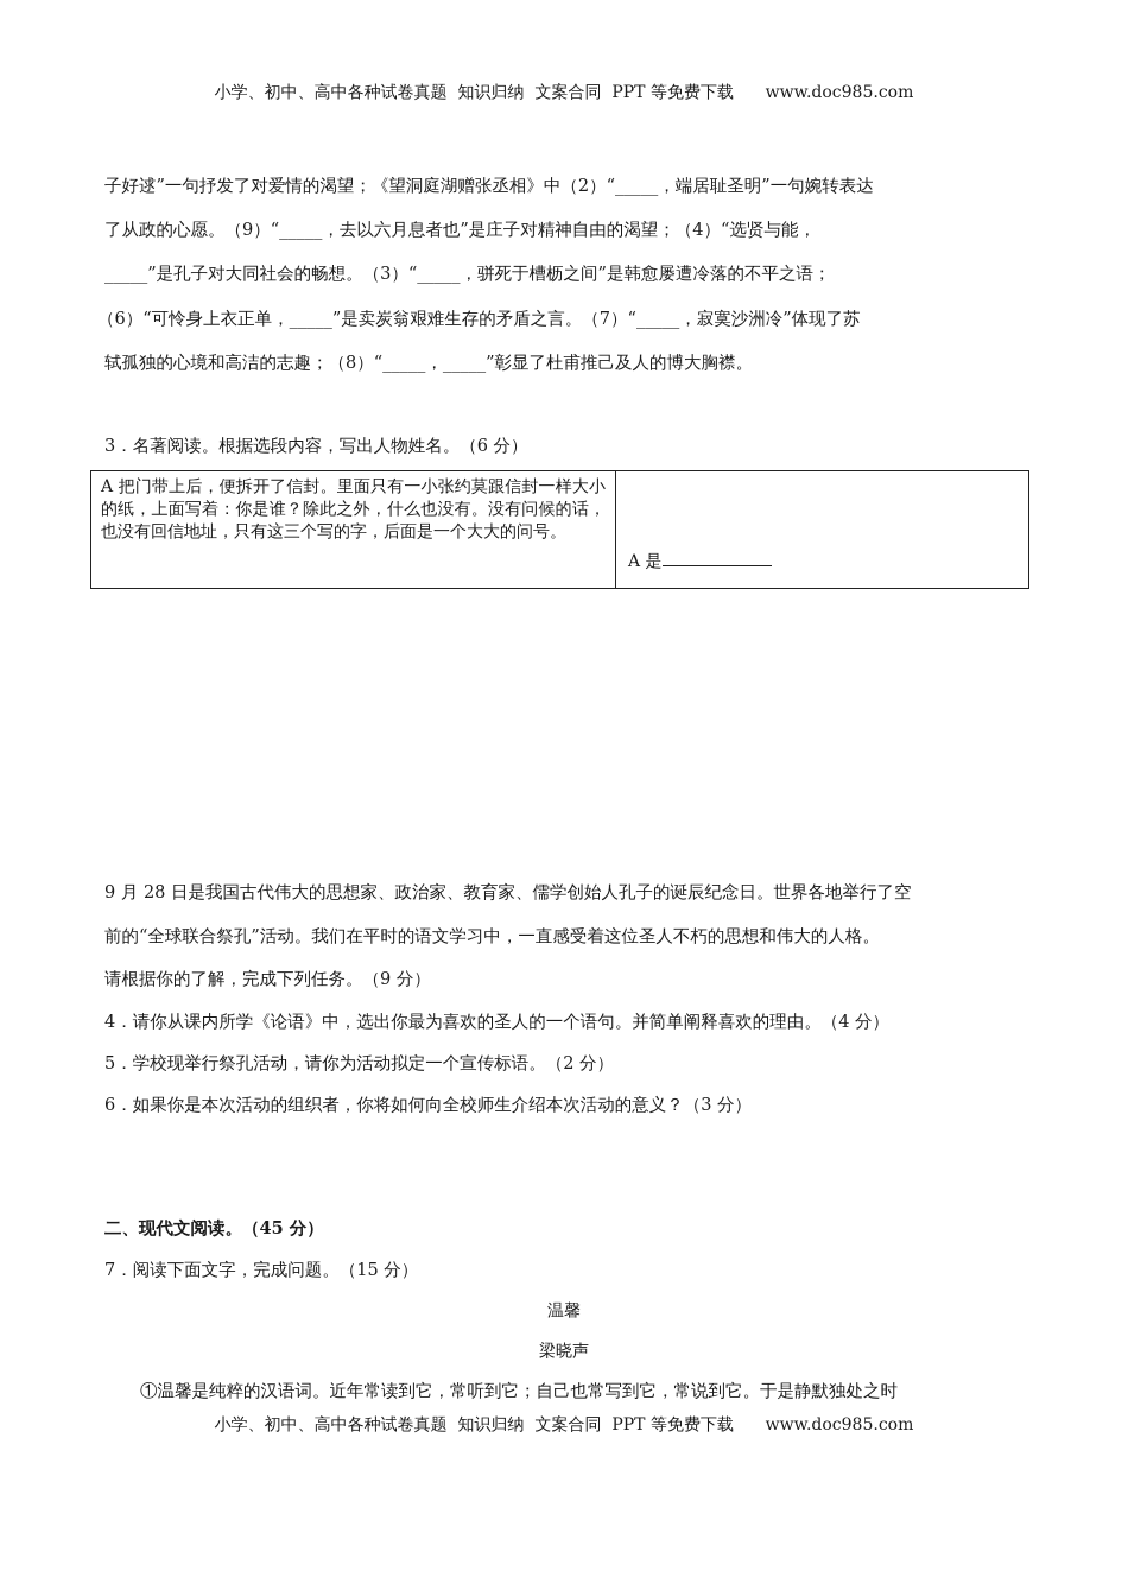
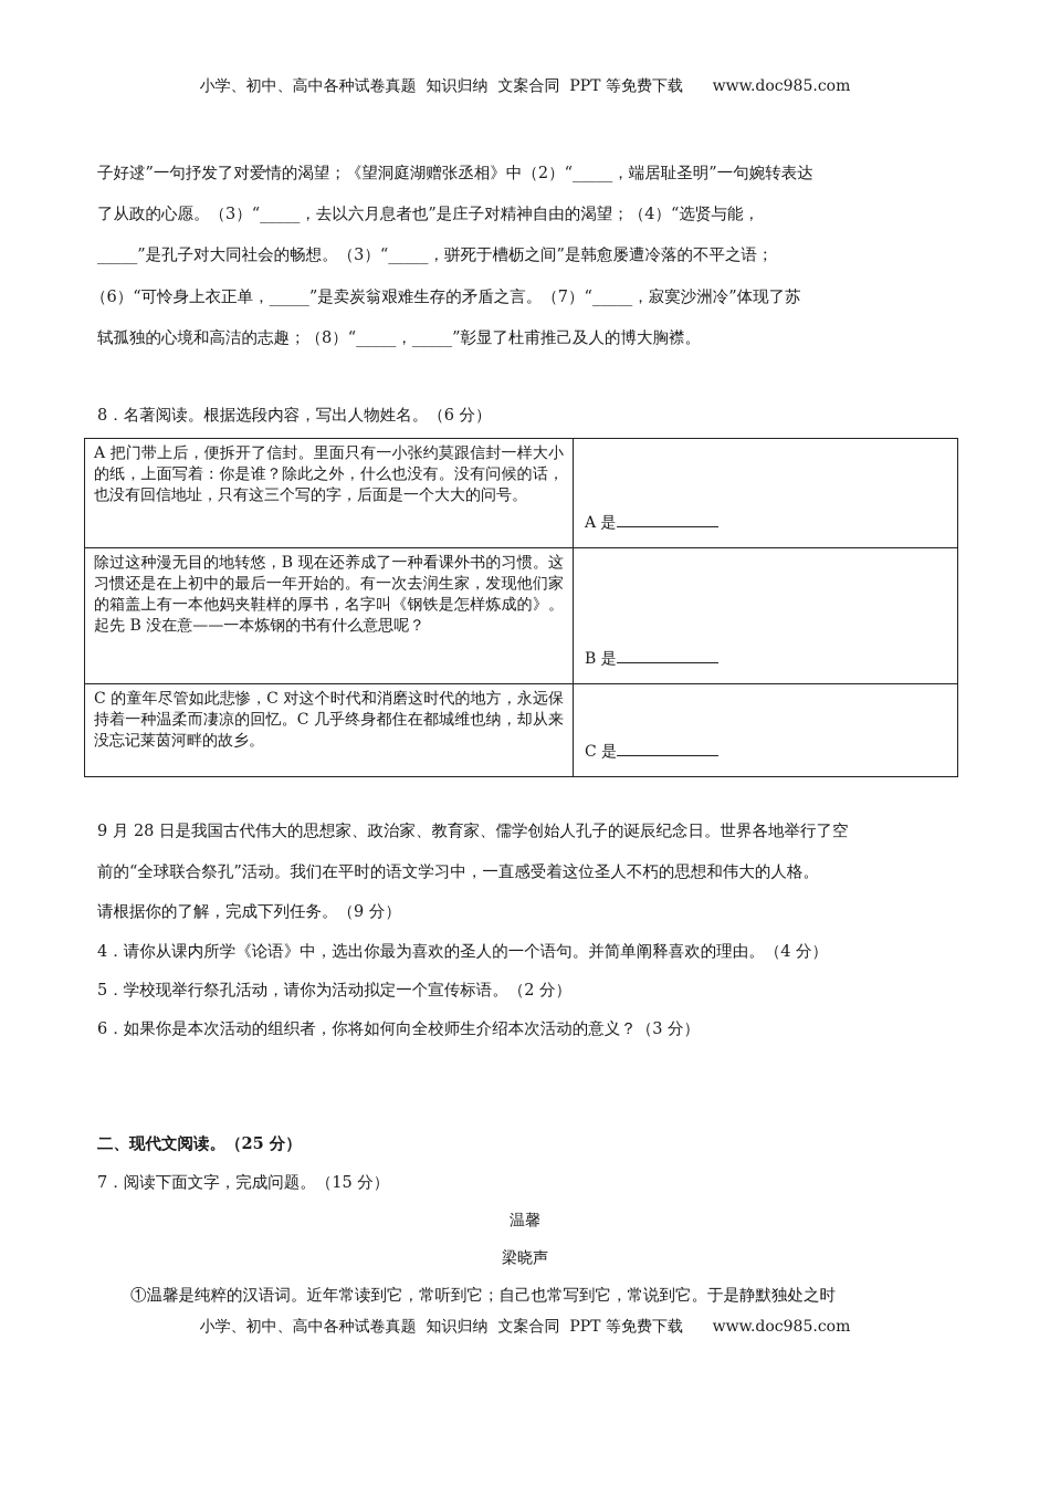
  小学、初中、高中各种试卷真题 知识归纳 文案合同 PPT 等免费下载 www.doc985.com
  子好逑”一句抒发了对爱情的渴望；《望洞庭湖赠张丞相》中（2）“_____，端居耻圣明”一句婉转表达
- 了从政的心愿。（9）“_____，去以六月息者也”是庄子对精神自由的渴望；（4）“选贤与能，
+ 了从政的心愿。（3）“_____，去以六月息者也”是庄子对精神自由的渴望；（4）“选贤与能，
  _____”是孔子对大同社会的畅想。（3）“_____，骈死于槽枥之间”是韩愈屡遭冷落的不平之语；
  （6）“可怜身上衣正单，_____”是卖炭翁艰难生存的矛盾之言。（7）“_____，寂寞沙洲冷”体现了苏
  轼孤独的心境和高洁的志趣；（8）“_____，_____”彰显了杜甫推己及人的博大胸襟。
- 3．名著阅读。根据选段内容，写出人物姓名。（6 分）
+ 8．名著阅读。根据选段内容，写出人物姓名。（6 分）
  A 把门带上后，便拆开了信封。里面只有一小张约莫跟信封一样大小的纸，上面写着：你是谁？除此之外，什么也没有。没有问候的话，也没有回信地址，只有这三个写的字，后面是一个大大的问号。	A 是
+ 除过这种漫无目的地转悠，B 现在还养成了一种看课外书的习惯。这习惯还是在上初中的最后一年开始的。有一次去润生家，发现他们家的箱盖上有一本他妈夹鞋样的厚书，名字叫《钢铁是怎样炼成的》。起先 B 没在意——一本炼钢的书有什么意思呢？	B 是
+ C 的童年尽管如此悲惨，C 对这个时代和消磨这时代的地方，永远保持着一种温柔而凄凉的回忆。C 几乎终身都住在都城维也纳，却从来没忘记莱茵河畔的故乡。	C 是
  9 月 28 日是我国古代伟大的思想家、政治家、教育家、儒学创始人孔子的诞辰纪念日。世界各地举行了空
  前的“全球联合祭孔”活动。我们在平时的语文学习中，一直感受着这位圣人不朽的思想和伟大的人格。
  请根据你的了解，完成下列任务。（9 分）
  4．请你从课内所学《论语》中，选出你最为喜欢的圣人的一个语句。并简单阐释喜欢的理由。（4 分）
  5．学校现举行祭孔活动，请你为活动拟定一个宣传标语。（2 分）
  6．如果你是本次活动的组织者，你将如何向全校师生介绍本次活动的意义？（3 分）
- 二、现代文阅读。（45 分）
+ 二、现代文阅读。（25 分）
  7．阅读下面文字，完成问题。（15 分）
  温馨
  梁晓声
  ①温馨是纯粹的汉语词。近年常读到它，常听到它；自己也常写到它，常说到它。于是静默独处之时
  小学、初中、高中各种试卷真题 知识归纳 文案合同 PPT 等免费下载 www.doc985.com
